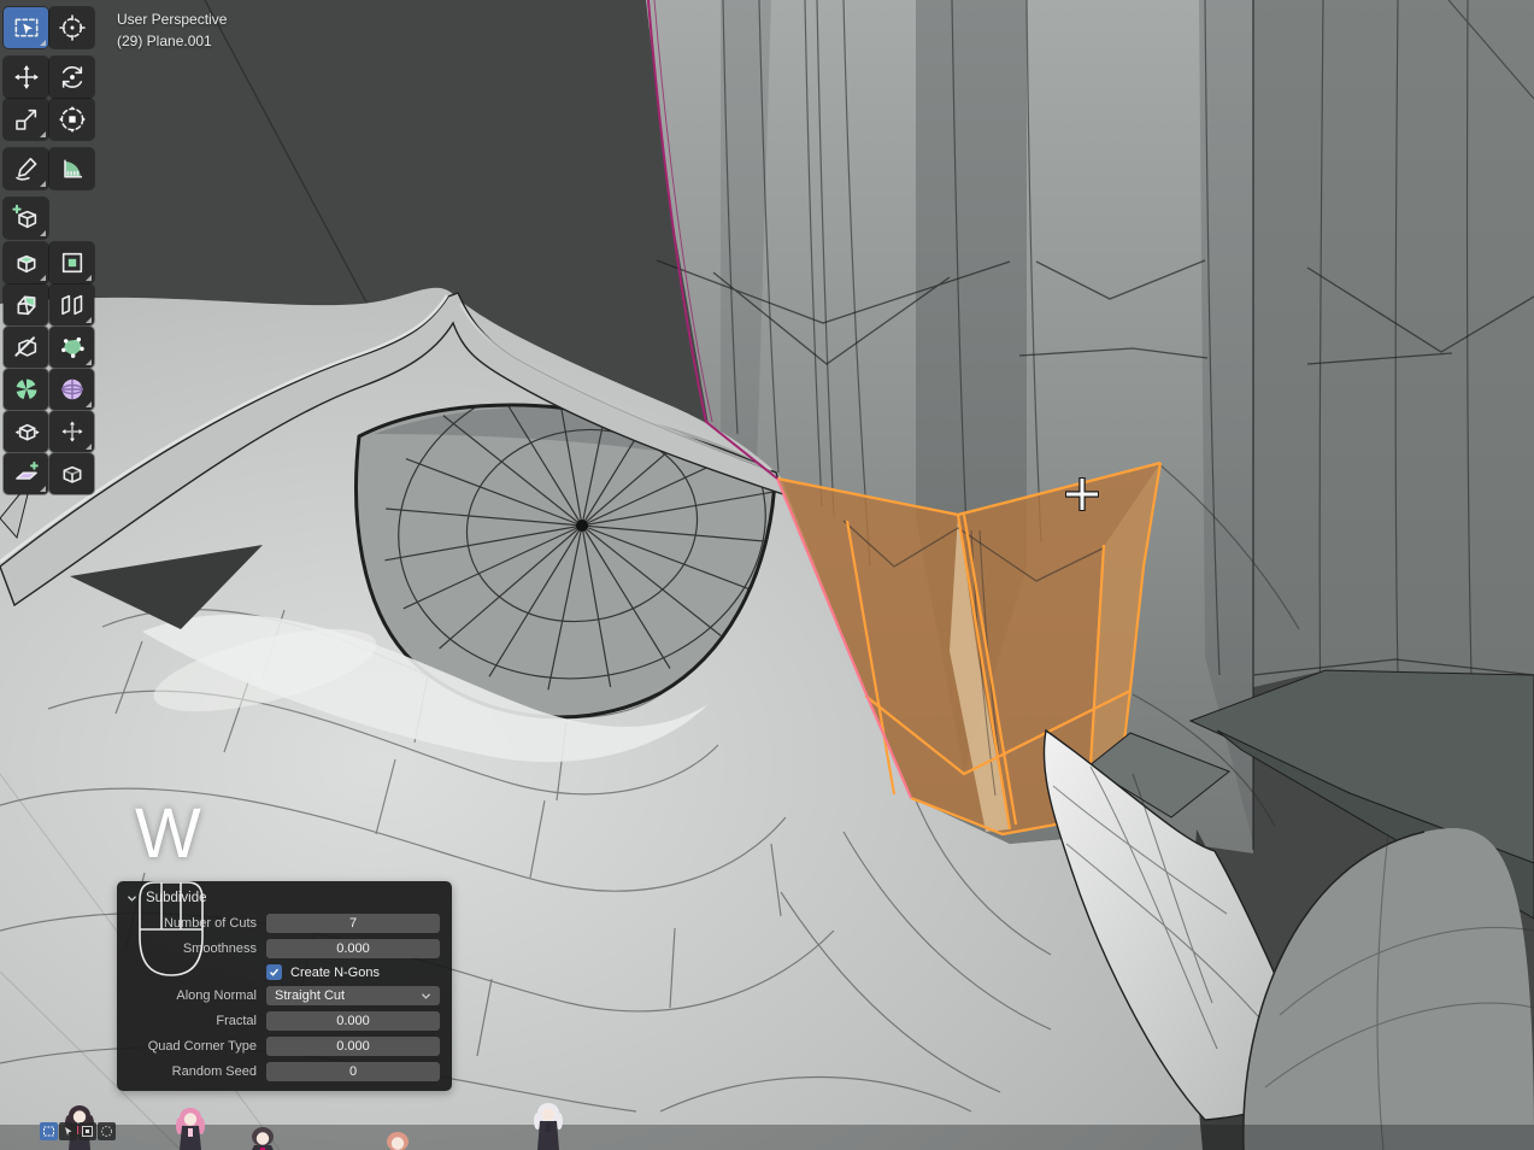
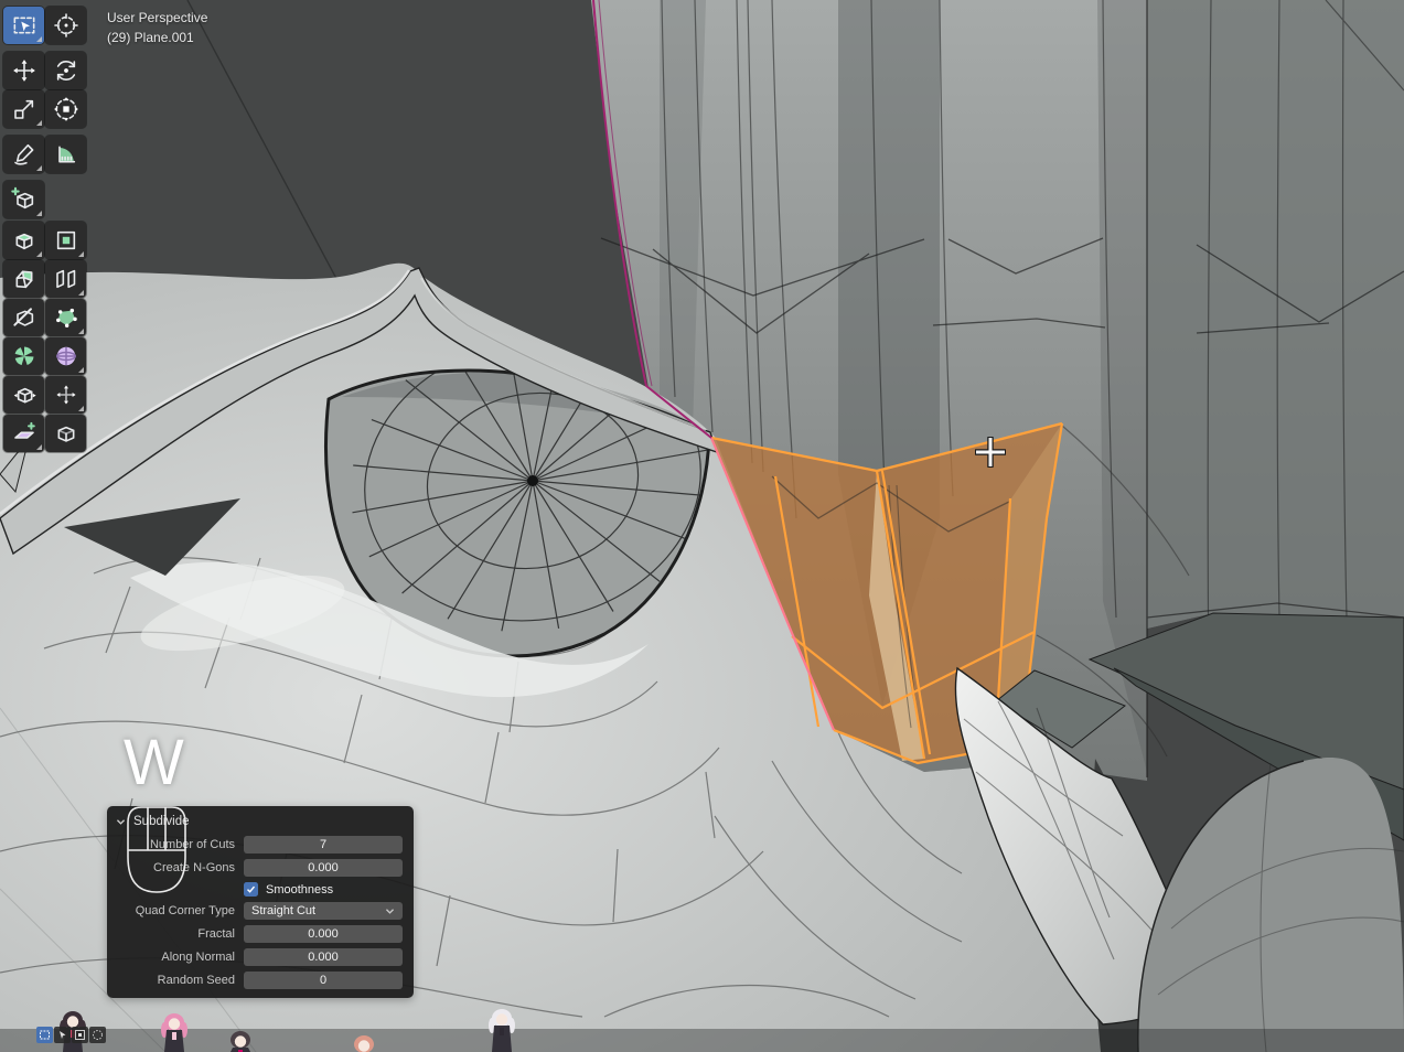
  User Perspective
  (29) Plane.001
  W
  Subdivid
  Numbr of Cuts
  7
- Smoothness
+ Create N-Gons
  0.000
- Create N-Gons
+ Smoothness
- Along Normal
+ Quad Corner Type
  Straight Cut
  Fractal
  0.000
- Quad Corner Type
+ Along Normal
  0.000
  Random Seed
  0
